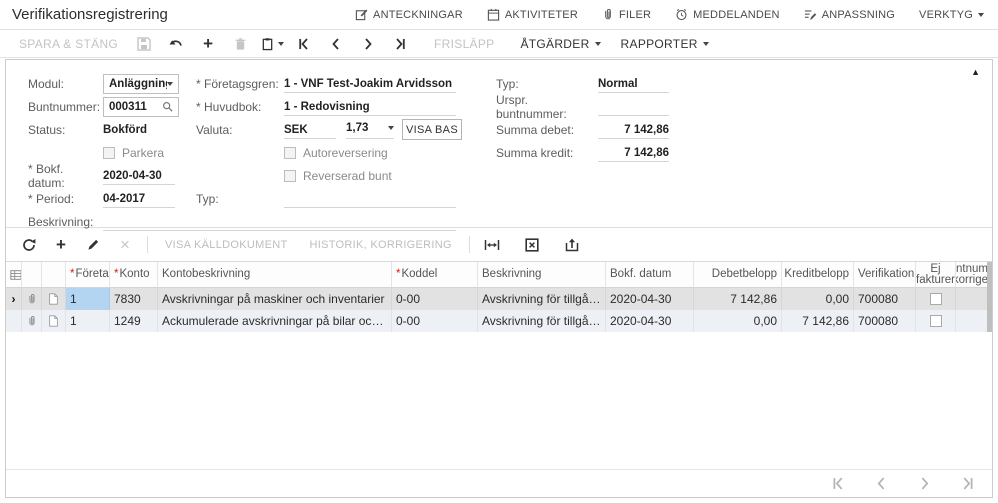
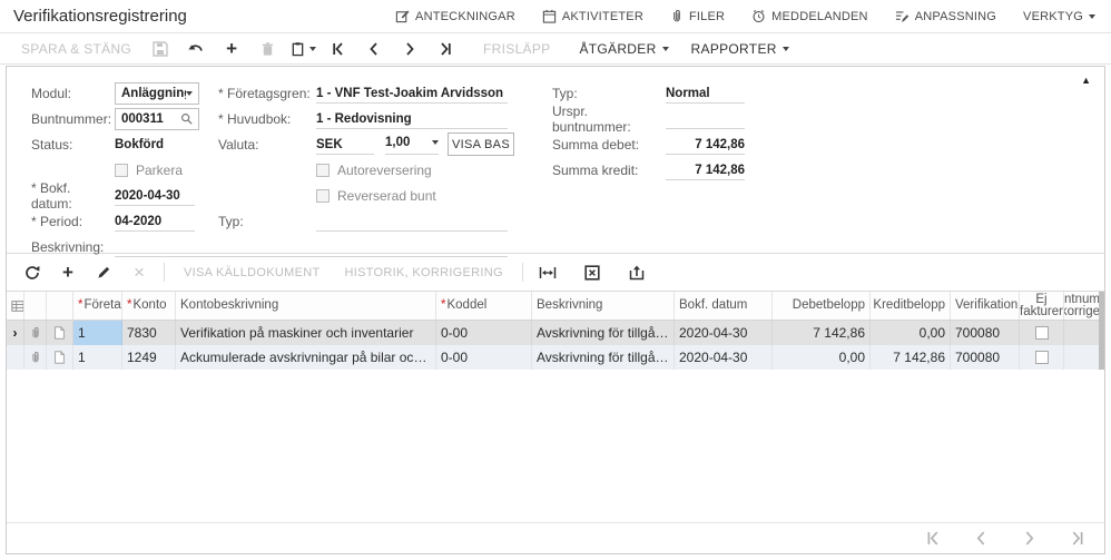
  Verifikationsregistrering
  ANTECKNINGAR
  AKTIVITETER
  FILER
  MEDDELANDEN
  ANPASSNING
  VERKTYG
  SPARA & STÄNG
  +
  FRISLÄPP
  ÅTGÄRDER
  RAPPORTER
  ▲
  Modul:
  Buntnummer:
  000311
  Status:
  Bokförd
  Parkera
  * Bokf. datum:
  2020-04-30
  * Period:
- 04-2017
+ 04-2020
  Beskrivning:
  * Företagsgren:
  1 - VNF Test-Joakim Arvidsson
  * Huvudbok:
  1 - Redovisning
  Valuta:
  SEK
- 1,73
+ 1,00
  VISA BAS
  Autoreversering
  Reverserad bunt
  Typ:
  Typ:
  Normal
  Urspr. buntnummer:
  Summa debet:
  7 142,86
  Summa kredit:
  7 142,86
  +
  ×
  VISA KÄLLDOKUMENT
  HISTORIK, KORRIGERING
  *
  Företa
  *
  Konto
  Kontobeskrivning
  *
  Koddel
  Beskrivning
  Bokf. datum
  Debetbelopp
  Kreditbelopp
  Verifikation
  Ej fakturer
  ntnum korrige
  ›
  1
  7830
- Avskrivningar på maskiner och inventarier
+ Verifikation på maskiner och inventarier
  0-00
  Avskrivning för tillgång
  2020-04-30
  7 142,86
  0,00
  700080
  1
  1249
  Ackumulerade avskrivningar på bilar och an
  0-00
  Avskrivning för tillgång
  2020-04-30
  0,00
  7 142,86
  700080
